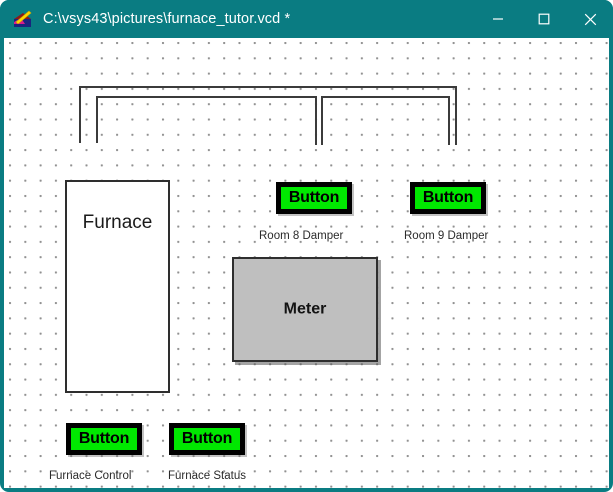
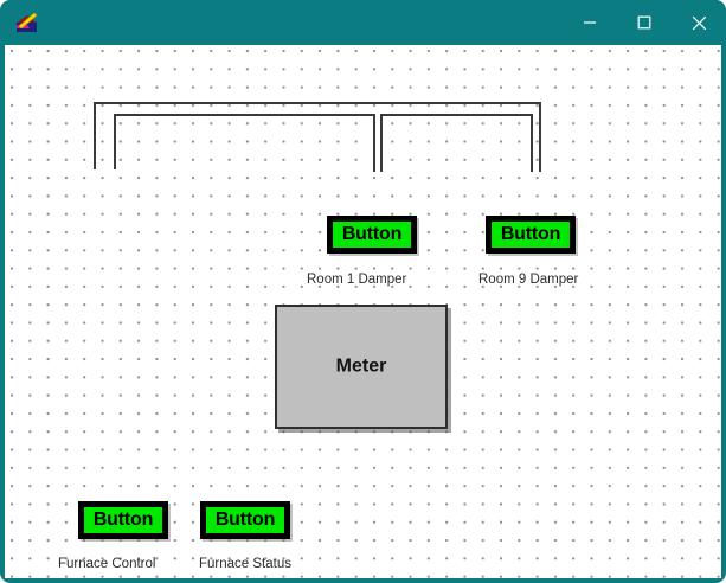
- C:\vsys43\pictures\furnace_tutor.vcd *
- Furnace
  Meter
  Button
- Room 8 Damper
+ Room 1 Damper
  Button
  Room 9 Damper
  Button
  Furnace Control
  Button
  Furnace Status
